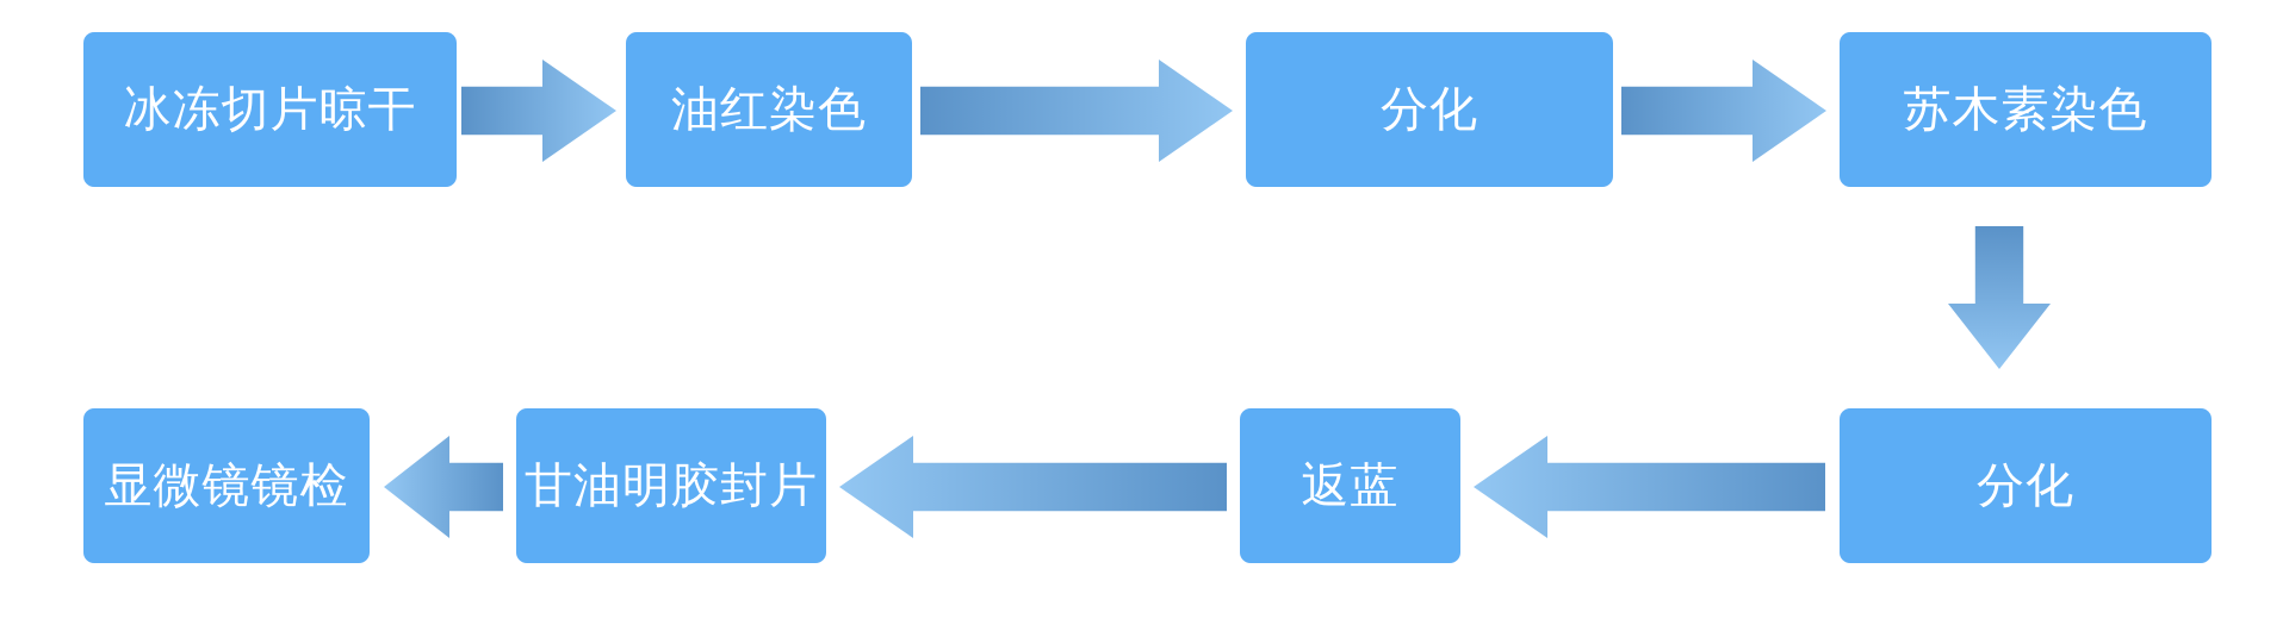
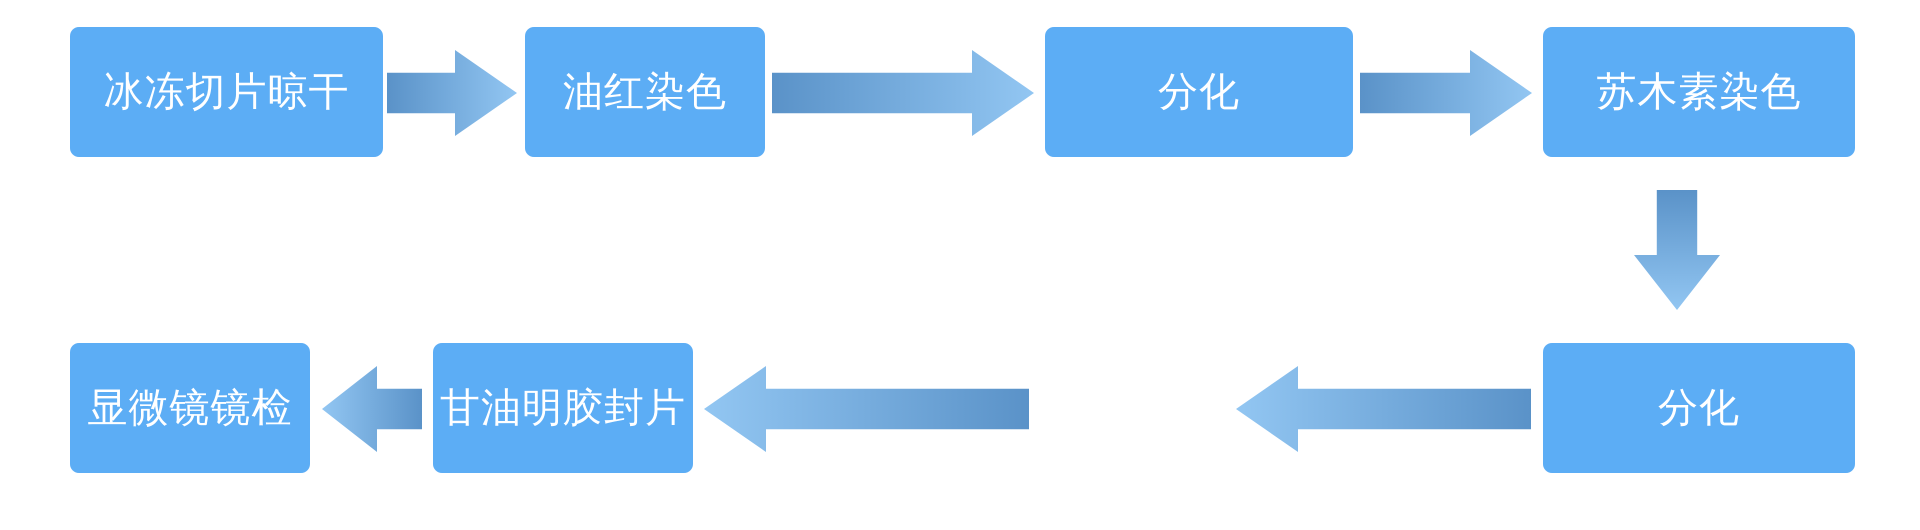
  冰冻切片晾干
  油红染色
  分化
  苏木素染色
  分化
- 返蓝
  甘油明胶封片
  显微镜镜检
